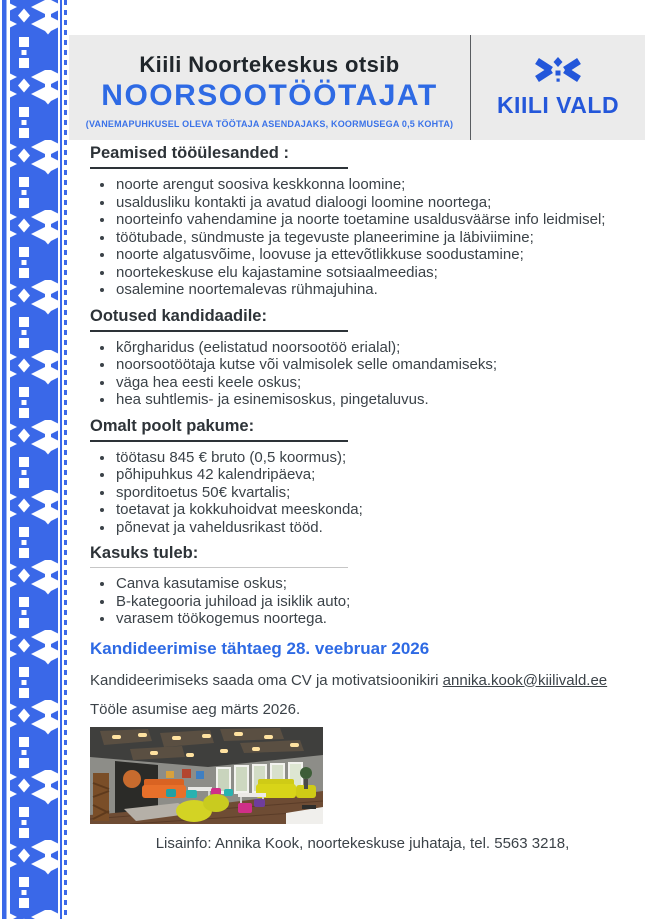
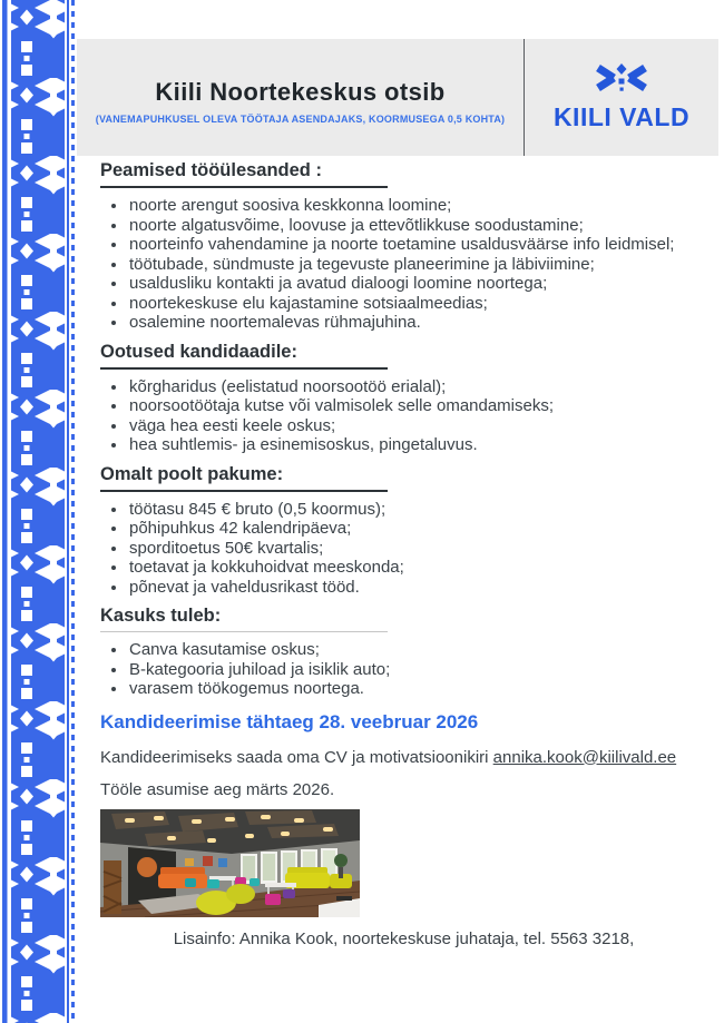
  Kiili Noortekeskus otsib
- NOORSOOTÖÖTAJAT
  (VANEMAPUHKUSEL OLEVA TÖÖTAJA ASENDAJAKS, KOORMUSEGA 0,5 KOHTA)
  KIILI VALD
  Peamised tööülesanded :
  noorte arengut soosiva keskkonna loomine;
- usaldusliku kontakti ja avatud dialoogi loomine noortega;
+ noorte algatusvõime, loovuse ja ettevõtlikkuse soodustamine;
  noorteinfo vahendamine ja noorte toetamine usaldusväärse info leidmisel;
  töötubade, sündmuste ja tegevuste planeerimine ja läbiviimine;
- noorte algatusvõime, loovuse ja ettevõtlikkuse soodustamine;
+ usaldusliku kontakti ja avatud dialoogi loomine noortega;
  noortekeskuse elu kajastamine sotsiaalmeedias;
  osalemine noortemalevas rühmajuhina.
  Ootused kandidaadile:
  kõrgharidus (eelistatud noorsootöö erialal);
  noorsootöötaja kutse või valmisolek selle omandamiseks;
  väga hea eesti keele oskus;
  hea suhtlemis- ja esinemisoskus, pingetaluvus.
  Omalt poolt pakume:
  töötasu 845 € bruto (0,5 koormus);
  põhipuhkus 42 kalendripäeva;
  sporditoetus 50€ kvartalis;
  toetavat ja kokkuhoidvat meeskonda;
  põnevat ja vaheldusrikast tööd.
  Kasuks tuleb:
  Canva kasutamise oskus;
  B-kategooria juhiload ja isiklik auto;
  varasem töökogemus noortega.
  Kandideerimise tähtaeg 28. veebruar 2026
  Kandideerimiseks saada oma CV ja motivatsioonikiri annika.kook@kiilivald.ee
  Tööle asumise aeg märts 2026.
  Lisainfo: Annika Kook, noortekeskuse juhataja, tel. 5563 3218,
